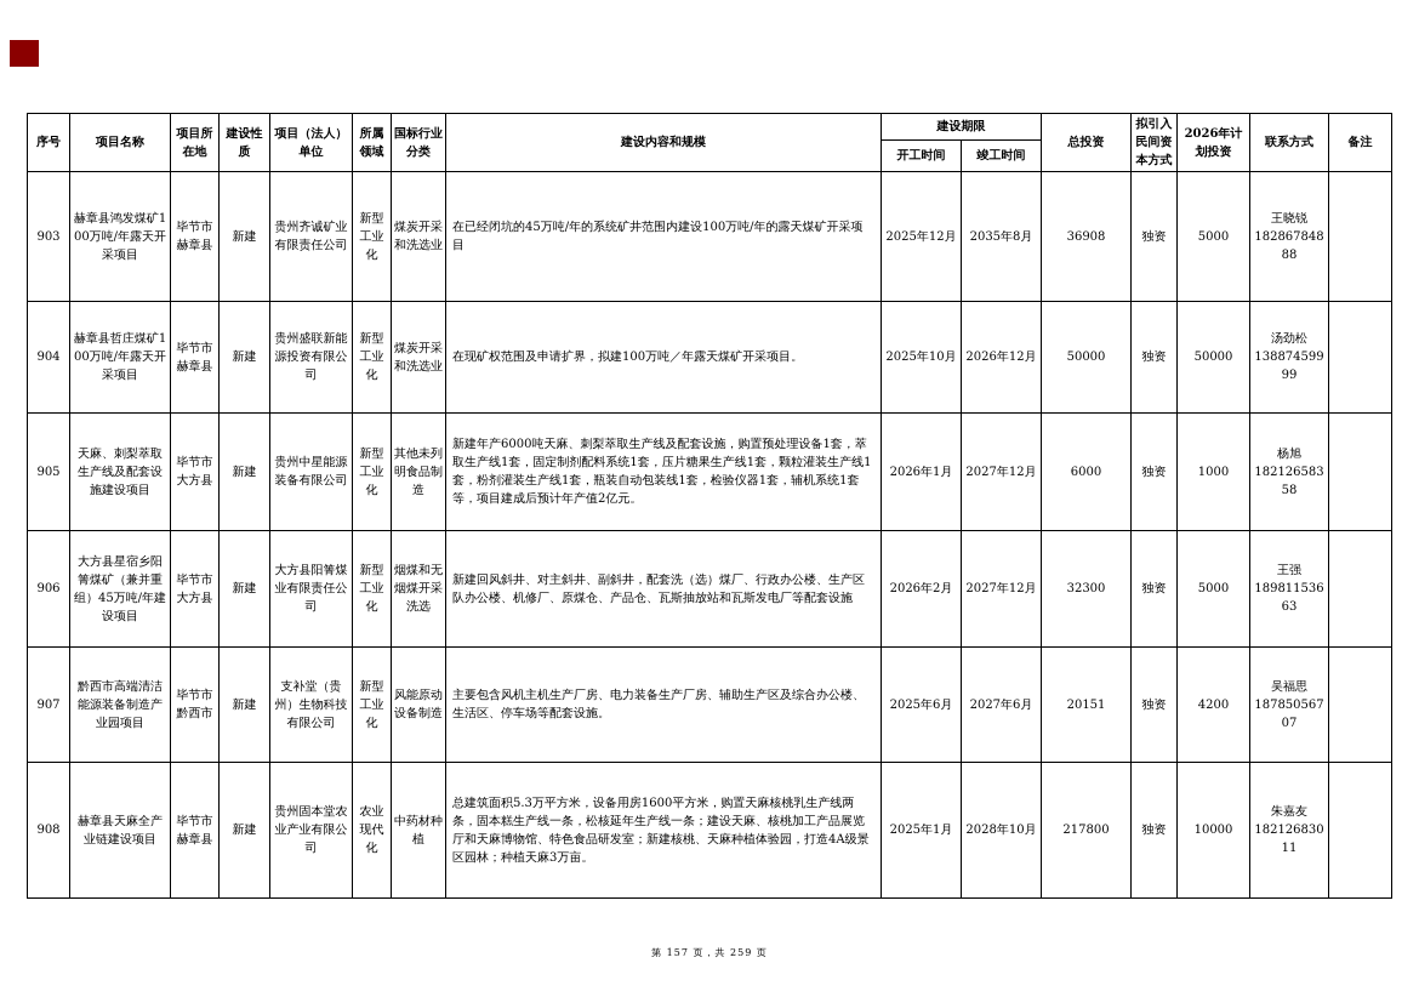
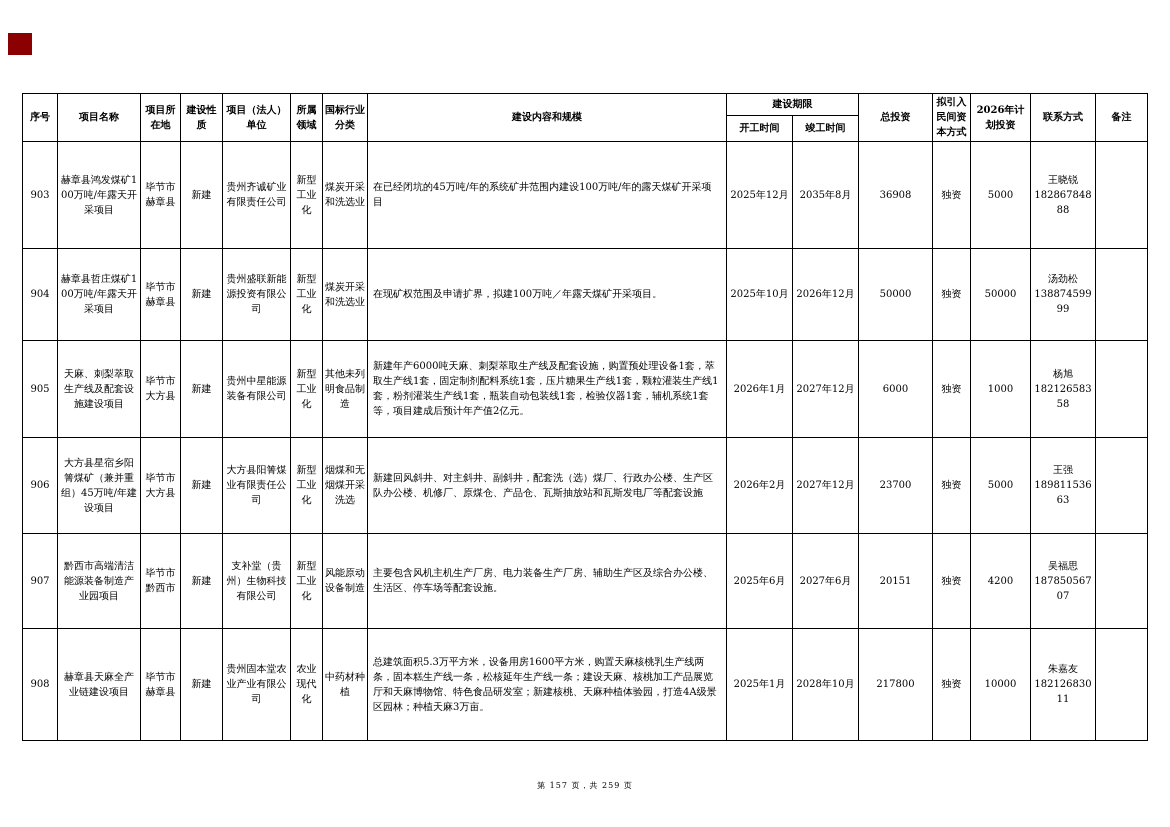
  序号	项目名称	项目所在地	建设性质	项目（法人）单位	所属领域	国标行业分类	建设内容和规模	建设期限	总投资	拟引入民间资本方式	2026年计划投资	联系方式	备注
  开工时间	竣工时间
  903	赫章县鸿发煤矿100万吨/年露天开采项目	毕节市赫章县	新建	贵州齐诚矿业有限责任公司	新型工业化	煤炭开采和洗选业	在已经闭坑的45万吨/年的系统矿井范围内建设100万吨/年的露天煤矿开采项目	2025年12月	2035年8月	36908	独资	5000	王晓锐 18286784888
  904	赫章县哲庄煤矿100万吨/年露天开采项目	毕节市赫章县	新建	贵州盛联新能源投资有限公司	新型工业化	煤炭开采和洗选业	在现矿权范围及申请扩界，拟建100万吨／年露天煤矿开采项目。	2025年10月	2026年12月	50000	独资	50000	汤劲松 13887459999
  905	天麻、刺梨萃取生产线及配套设施建设项目	毕节市大方县	新建	贵州中星能源装备有限公司	新型工业化	其他未列明食品制造	新建年产6000吨天麻、刺梨萃取生产线及配套设施，购置预处理设备1套，萃取生产线1套，固定制剂配料系统1套，压片糖果生产线1套，颗粒灌装生产线1套，粉剂灌装生产线1套，瓶装自动包装线1套，检验仪器1套，辅机系统1套等，项目建成后预计年产值2亿元。	2026年1月	2027年12月	6000	独资	1000	杨旭 18212658358
- 906	大方县星宿乡阳箐煤矿（兼并重组）45万吨/年建设项目	毕节市大方县	新建	大方县阳箐煤业有限责任公司	新型工业化	烟煤和无烟煤开采洗选	新建回风斜井、对主斜井、副斜井，配套洗（选）煤厂、行政办公楼、生产区队办公楼、机修厂、原煤仓、产品仓、瓦斯抽放站和瓦斯发电厂等配套设施	2026年2月	2027年12月	32300	独资	5000	王强 18981153663
+ 906	大方县星宿乡阳箐煤矿（兼并重组）45万吨/年建设项目	毕节市大方县	新建	大方县阳箐煤业有限责任公司	新型工业化	烟煤和无烟煤开采洗选	新建回风斜井、对主斜井、副斜井，配套洗（选）煤厂、行政办公楼、生产区队办公楼、机修厂、原煤仓、产品仓、瓦斯抽放站和瓦斯发电厂等配套设施	2026年2月	2027年12月	23700	独资	5000	王强 18981153663
  907	黔西市高端清洁能源装备制造产业园项目	毕节市黔西市	新建	支补堂（贵州）生物科技有限公司	新型工业化	风能原动设备制造	主要包含风机主机生产厂房、电力装备生产厂房、辅助生产区及综合办公楼、生活区、停车场等配套设施。	2025年6月	2027年6月	20151	独资	4200	吴福思 18785056707
  908	赫章县天麻全产业链建设项目	毕节市赫章县	新建	贵州固本堂农业产业有限公司	农业现代化	中药材种植	总建筑面积5.3万平方米，设备用房1600平方米，购置天麻核桃乳生产线两条，固本糕生产线一条，松核延年生产线一条；建设天麻、核桃加工产品展览厅和天麻博物馆、特色食品研发室；新建核桃、天麻种植体验园，打造4A级景区园林；种植天麻3万亩。	2025年1月	2028年10月	217800	独资	10000	朱嘉友 18212683011
  第 157 页，共 259 页
